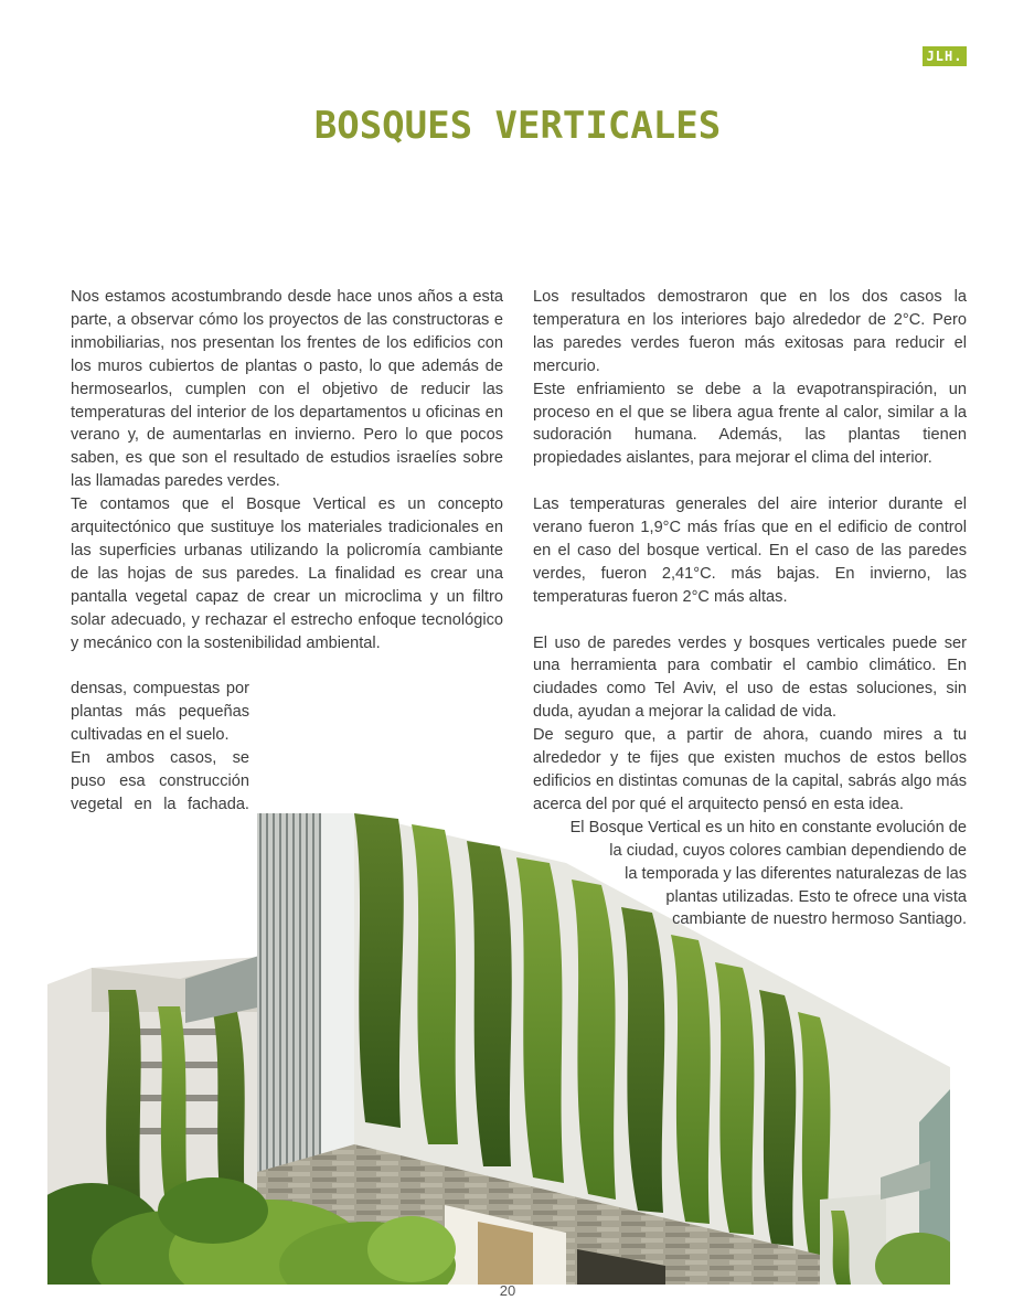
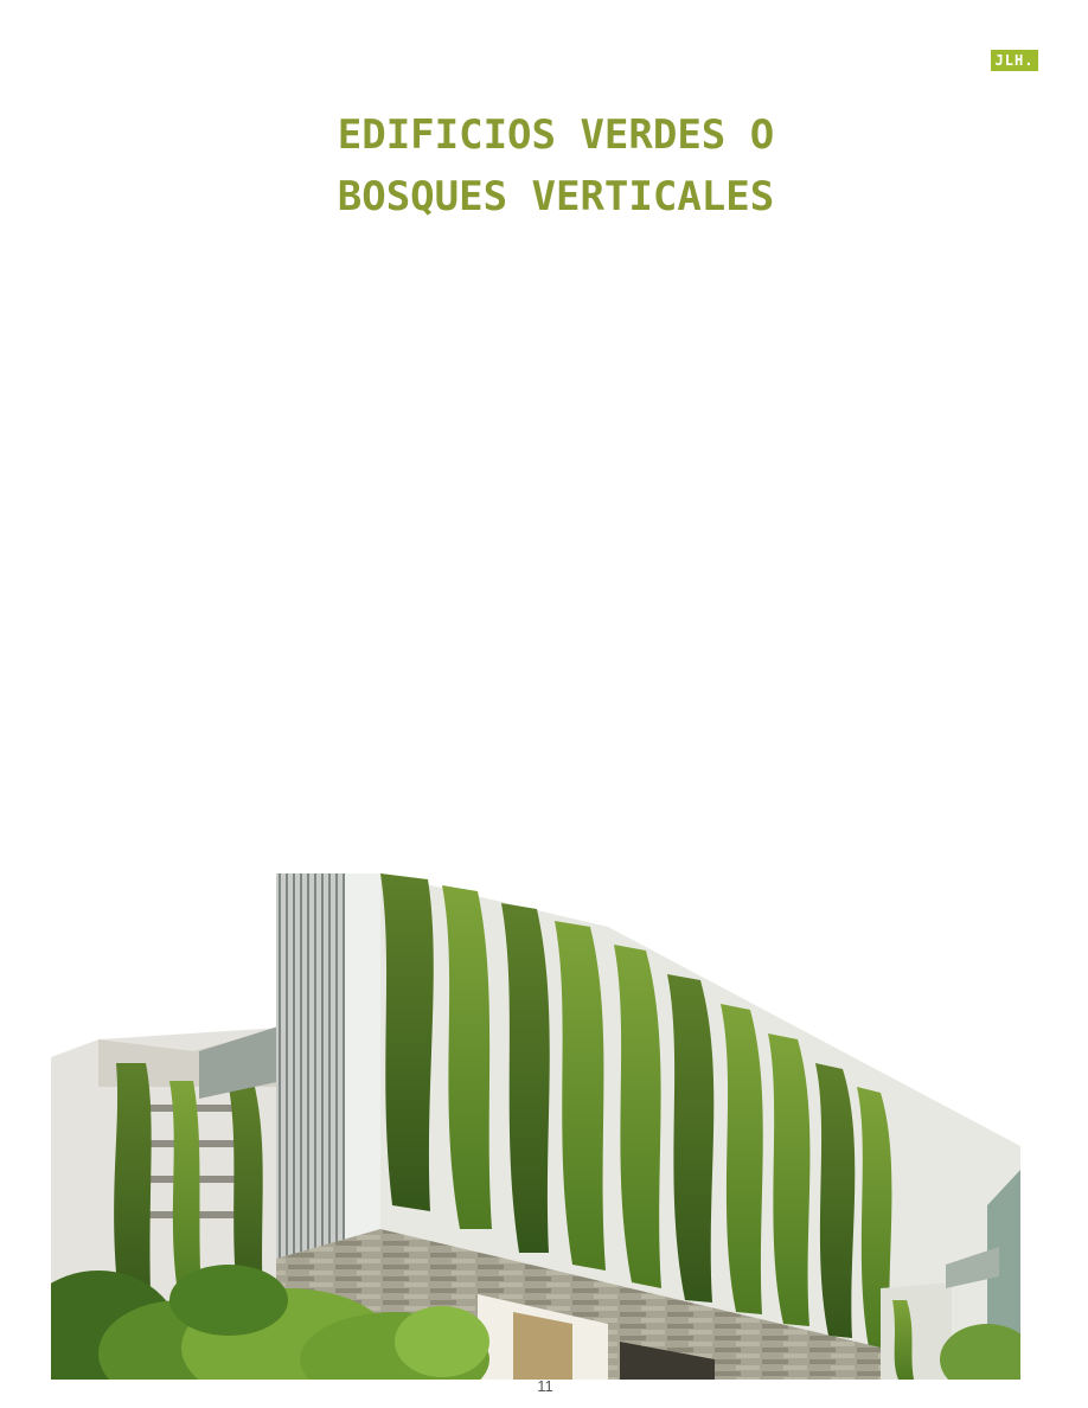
  JLH.
+ EDIFICIOS VERDES O
  BOSQUES VERTICALES
- Nos estamos acostumbrando desde hace unos años a esta parte, a observar cómo los proyectos de las constructoras e inmobiliarias, nos presentan los frentes de los edificios con los muros cubiertos de plantas o pasto, lo que además de hermosearlos, cumplen con el objetivo de reducir las temperaturas del interior de los departamentos u oficinas en verano y, de aumentarlas en invierno. Pero lo que pocos saben, es que son el resultado de estudios israelíes sobre las llamadas paredes verdes.
- Te contamos que el Bosque Vertical es un concepto arquitectónico que sustituye los materiales tradicionales en las superficies urbanas utilizando la policromía cambiante de las hojas de sus paredes. La finalidad es crear una pantalla vegetal capaz de crear un microclima y un filtro solar adecuado, y rechazar el estrecho enfoque tecnológico y mecánico con la sostenibilidad ambiental.
- densas, compuestas por
- plantas más pequeñas
- cultivadas en el suelo.
- En ambos casos, se
- puso esa construcción
- vegetal en la fachada.
- Los resultados demostraron que en los dos casos la temperatura en los interiores bajo alrededor de 2°C. Pero las paredes verdes fueron más exitosas para reducir el mercurio.
- Este enfriamiento se debe a la evapotranspiración, un proceso en el que se libera agua frente al calor, similar a la sudoración humana. Además, las plantas tienen propiedades aislantes, para mejorar el clima del interior.
- Las temperaturas generales del aire interior durante el verano fueron 1,9°C más frías que en el edificio de control en el caso del bosque vertical. En el caso de las paredes verdes, fueron 2,41°C. más bajas. En invierno, las temperaturas fueron 2°C más altas.
- El uso de paredes verdes y bosques verticales puede ser una herramienta para combatir el cambio climático. En ciudades como Tel Aviv, el uso de estas soluciones, sin duda, ayudan a mejorar la calidad de vida.
- De seguro que, a partir de ahora, cuando mires a tu alrededor y te fijes que existen muchos de estos bellos edificios en distintas comunas de la capital, sabrás algo más acerca del por qué el arquitecto pensó en esta idea.
- El Bosque Vertical es un hito en constante evolución de
- la ciudad, cuyos colores cambian dependiendo de
- la temporada y las diferentes naturalezas de las
- plantas utilizadas. Esto te ofrece una vista
- cambiante de nuestro hermoso Santiago.
- 20
+ 11
